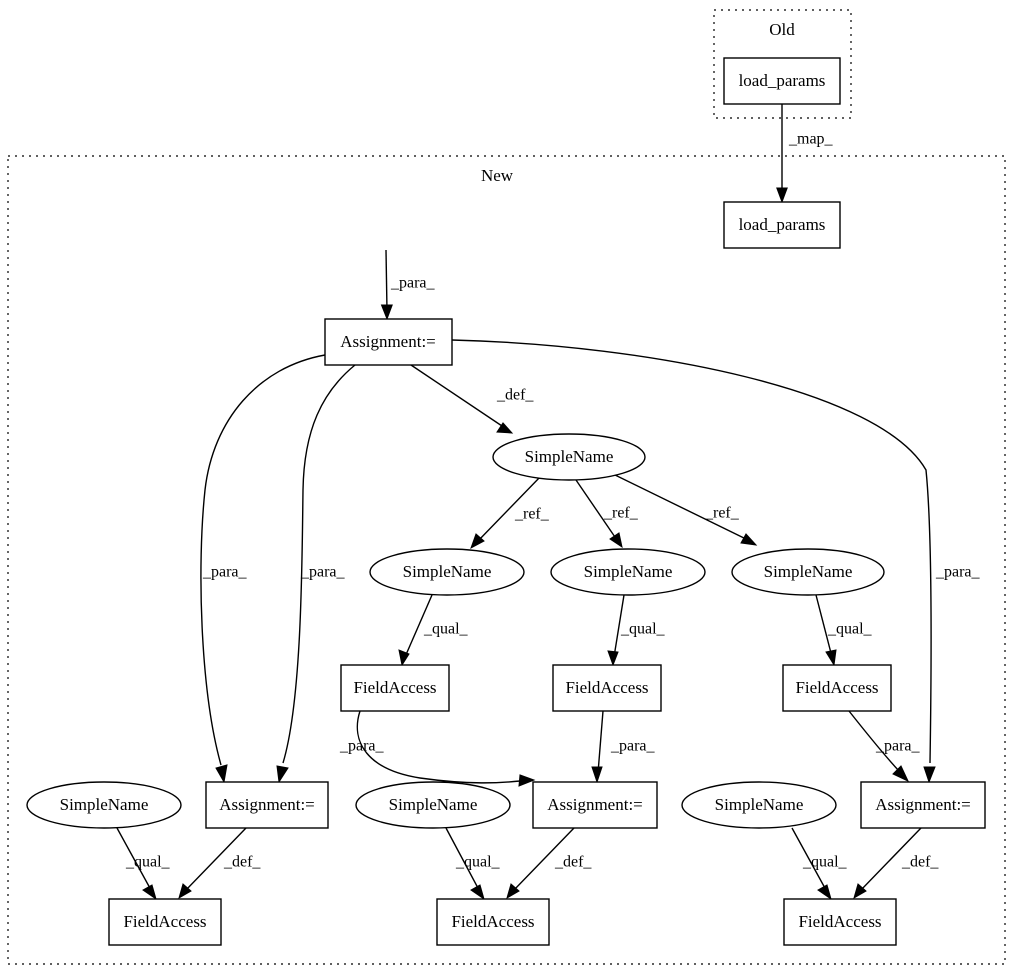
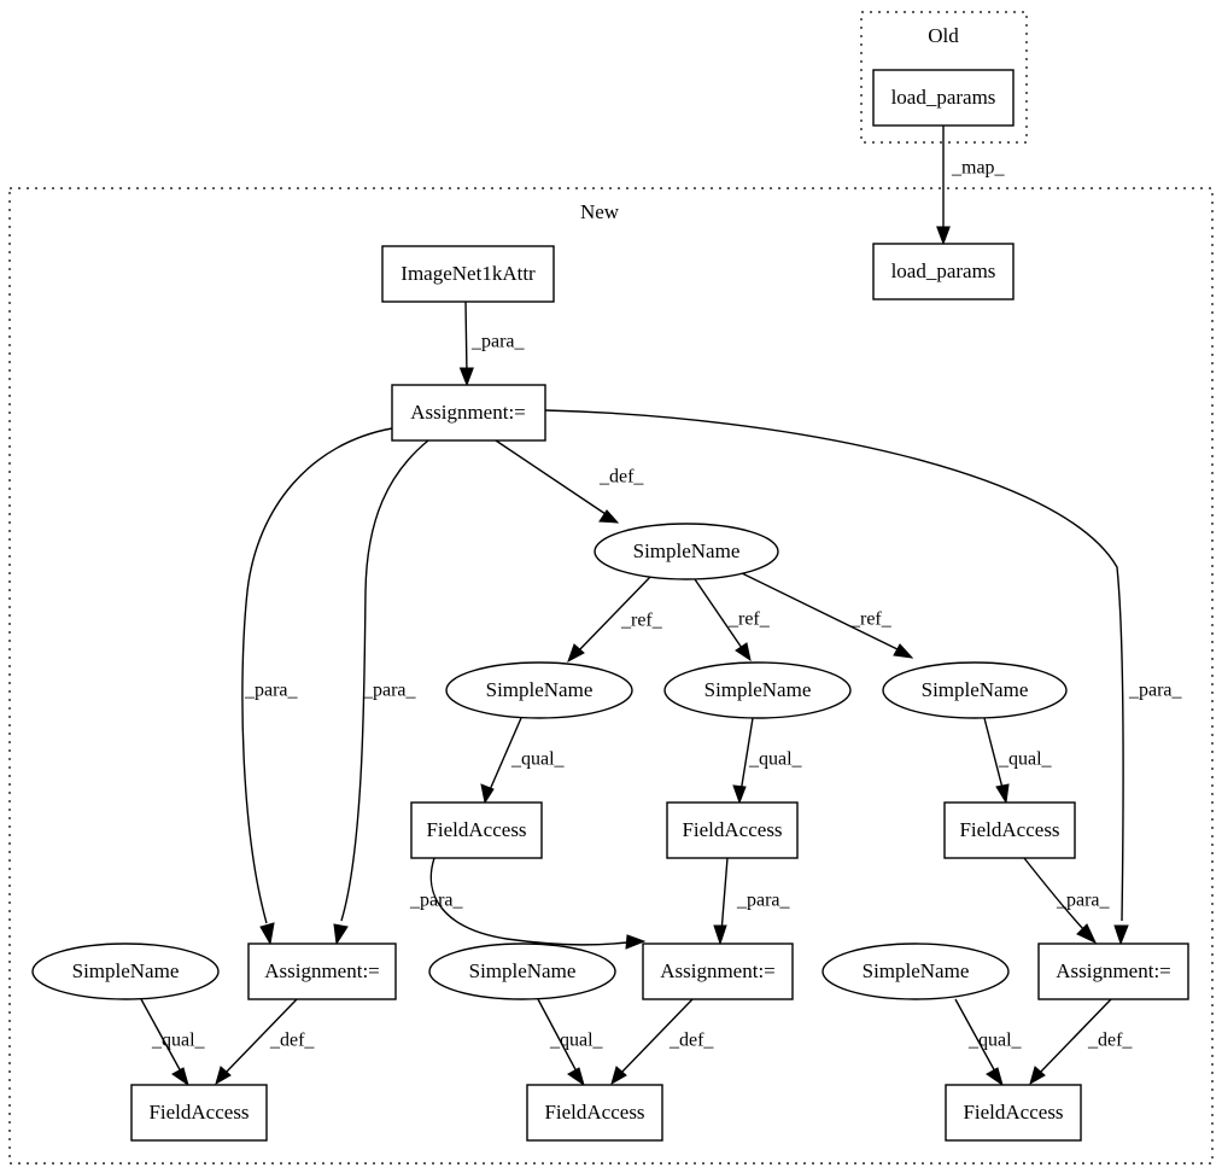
  Old
  New
  _map_
  _para_
  _def_
  _ref_
  _ref_
  _ref_
  _qual_
  _qual_
  _qual_
  _para_
  _para_
  _para_
  _para_
  _para_
  _para_
  _qual_
  _def_
  _qual_
  _def_
  _qual_
  _def_
  load_params
  load_params
+ ImageNet1kAttr
  Assignment:=
  SimpleName
  SimpleName
  SimpleName
  SimpleName
  FieldAccess
  FieldAccess
  FieldAccess
  SimpleName
  Assignment:=
  SimpleName
  Assignment:=
  SimpleName
  Assignment:=
  FieldAccess
  FieldAccess
  FieldAccess
